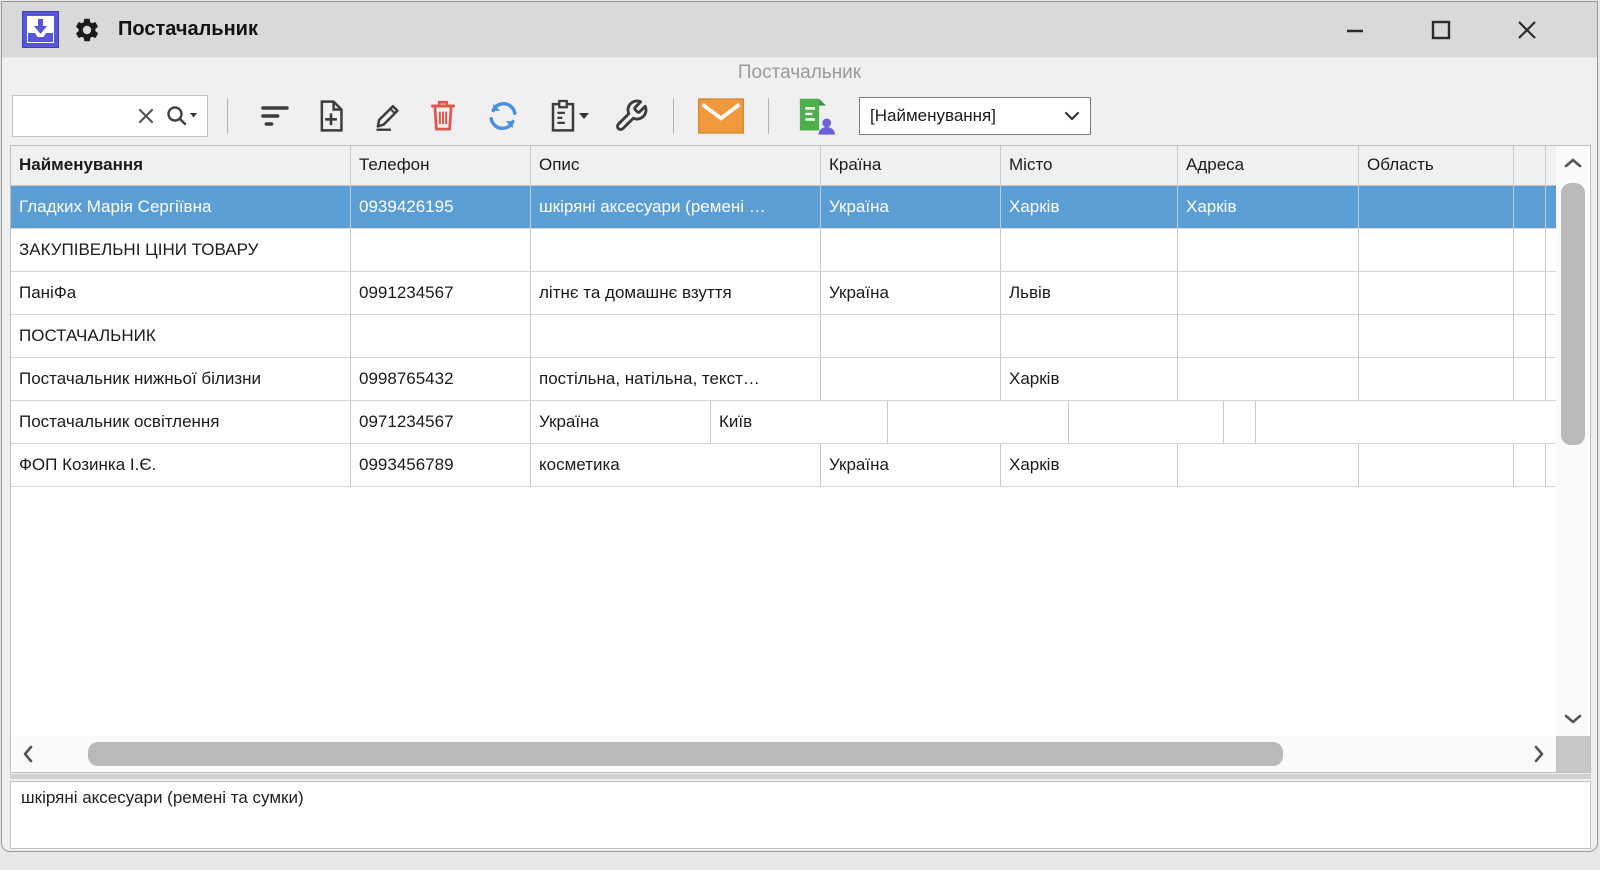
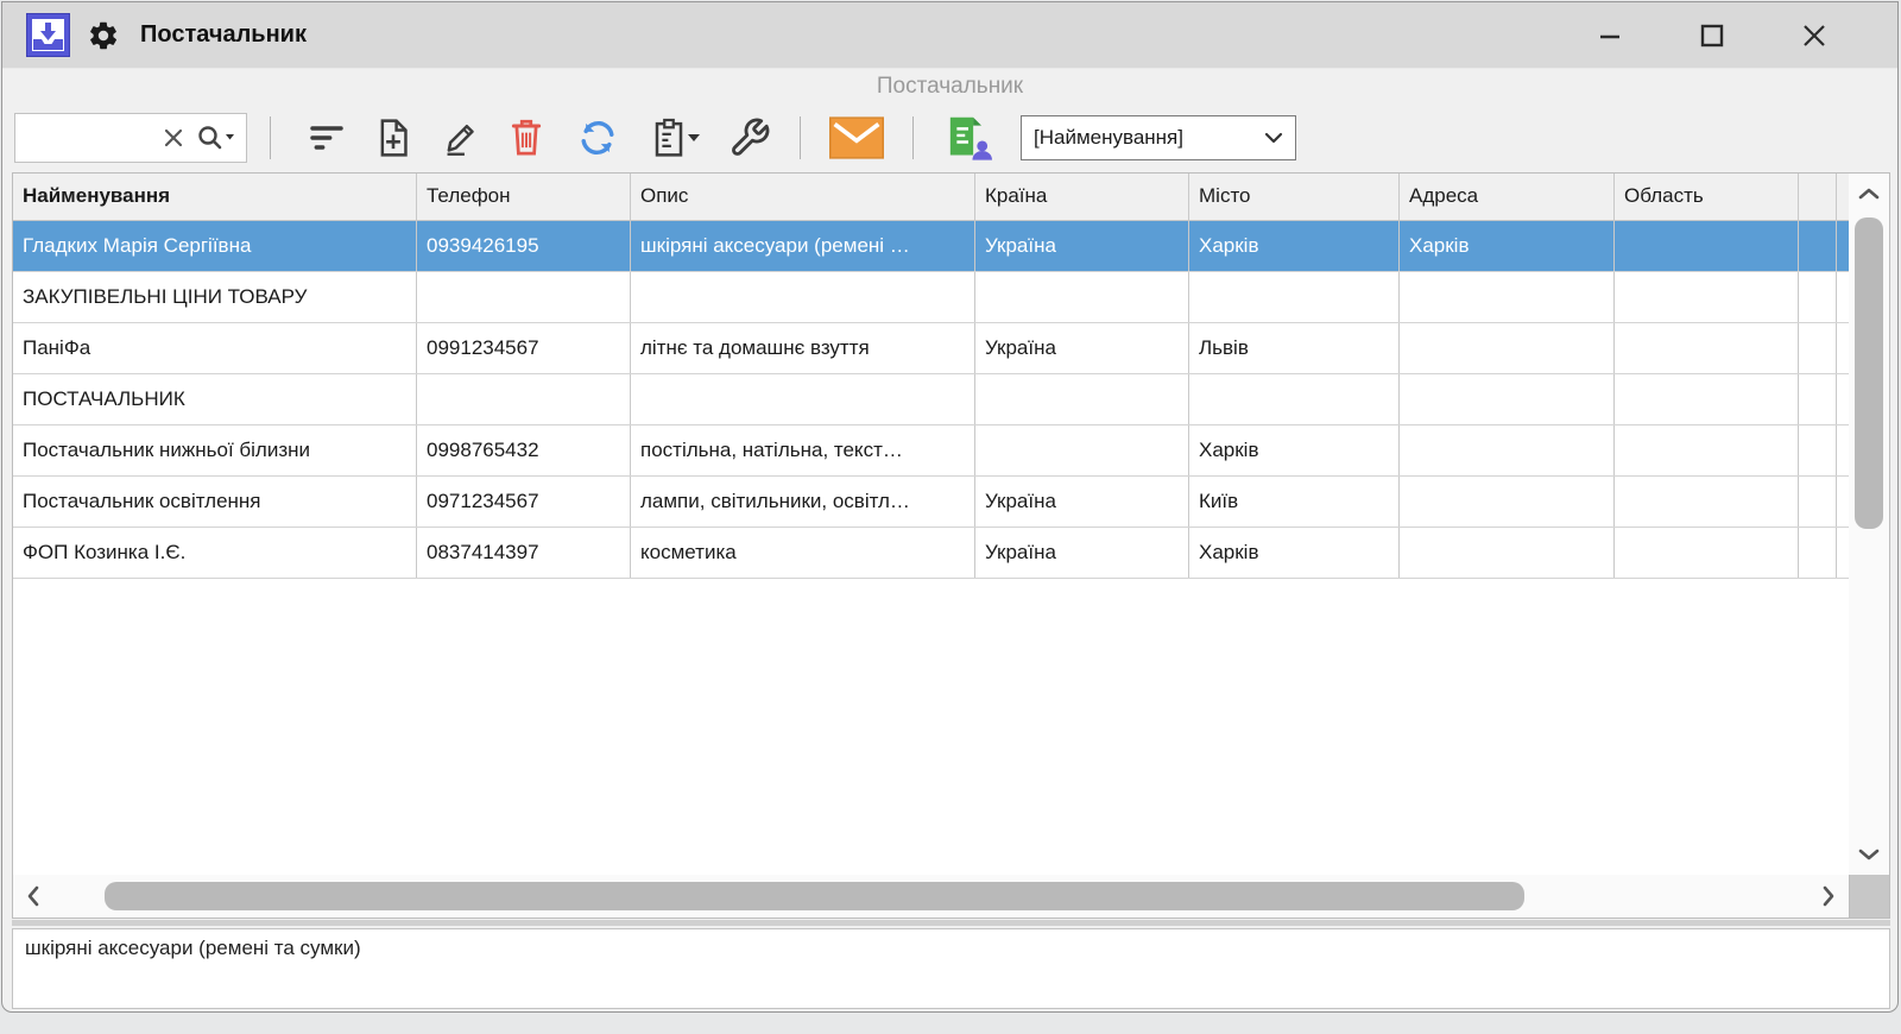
  Постачальник
  Постачальник
  [Найменування]
  Найменування
  Телефон
  Опис
  Країна
  Місто
  Адреса
  Область
  Гладких Марія Сергіївна
  0939426195
  шкіряні аксесуари (ремені …
  Україна
  Харків
  Харків
  ЗАКУПІВЕЛЬНІ ЦІНИ ТОВАРУ
  ПаніФа
  0991234567
  літнє та домашнє взуття
  Україна
  Львів
  ПОСТАЧАЛЬНИК
  Постачальник нижньої білизни
  0998765432
  постільна, натільна, текст…
  Харків
  Постачальник освітлення
  0971234567
+ лампи, світильники, освітл…
  Україна
  Київ
  ФОП Козинка І.Є.
- 0993456789
+ 0837414397
  косметика
  Україна
  Харків
  шкіряні аксесуари (ремені та сумки)
